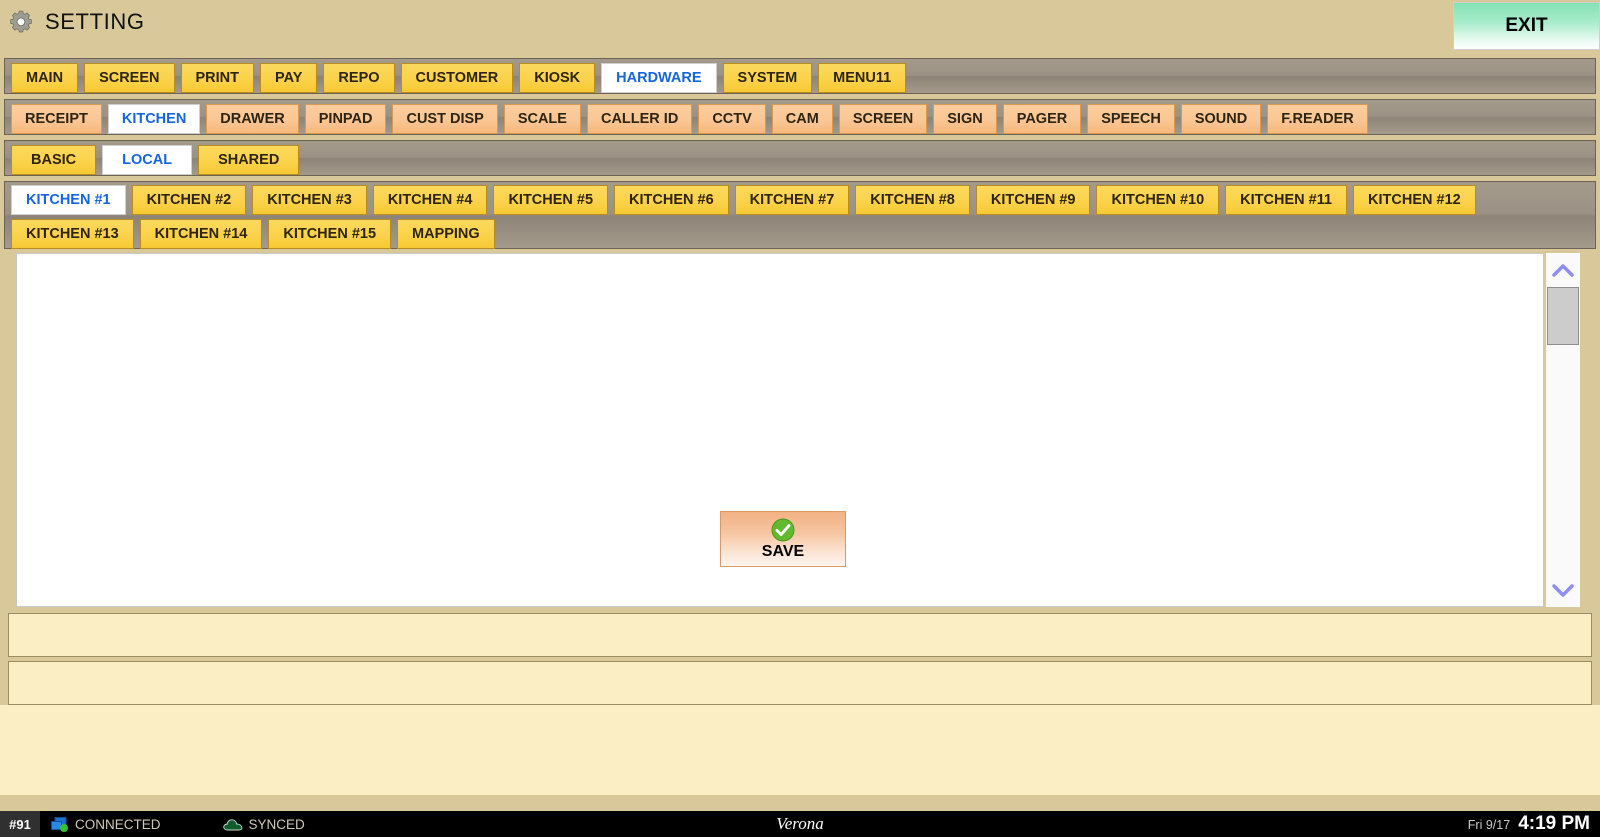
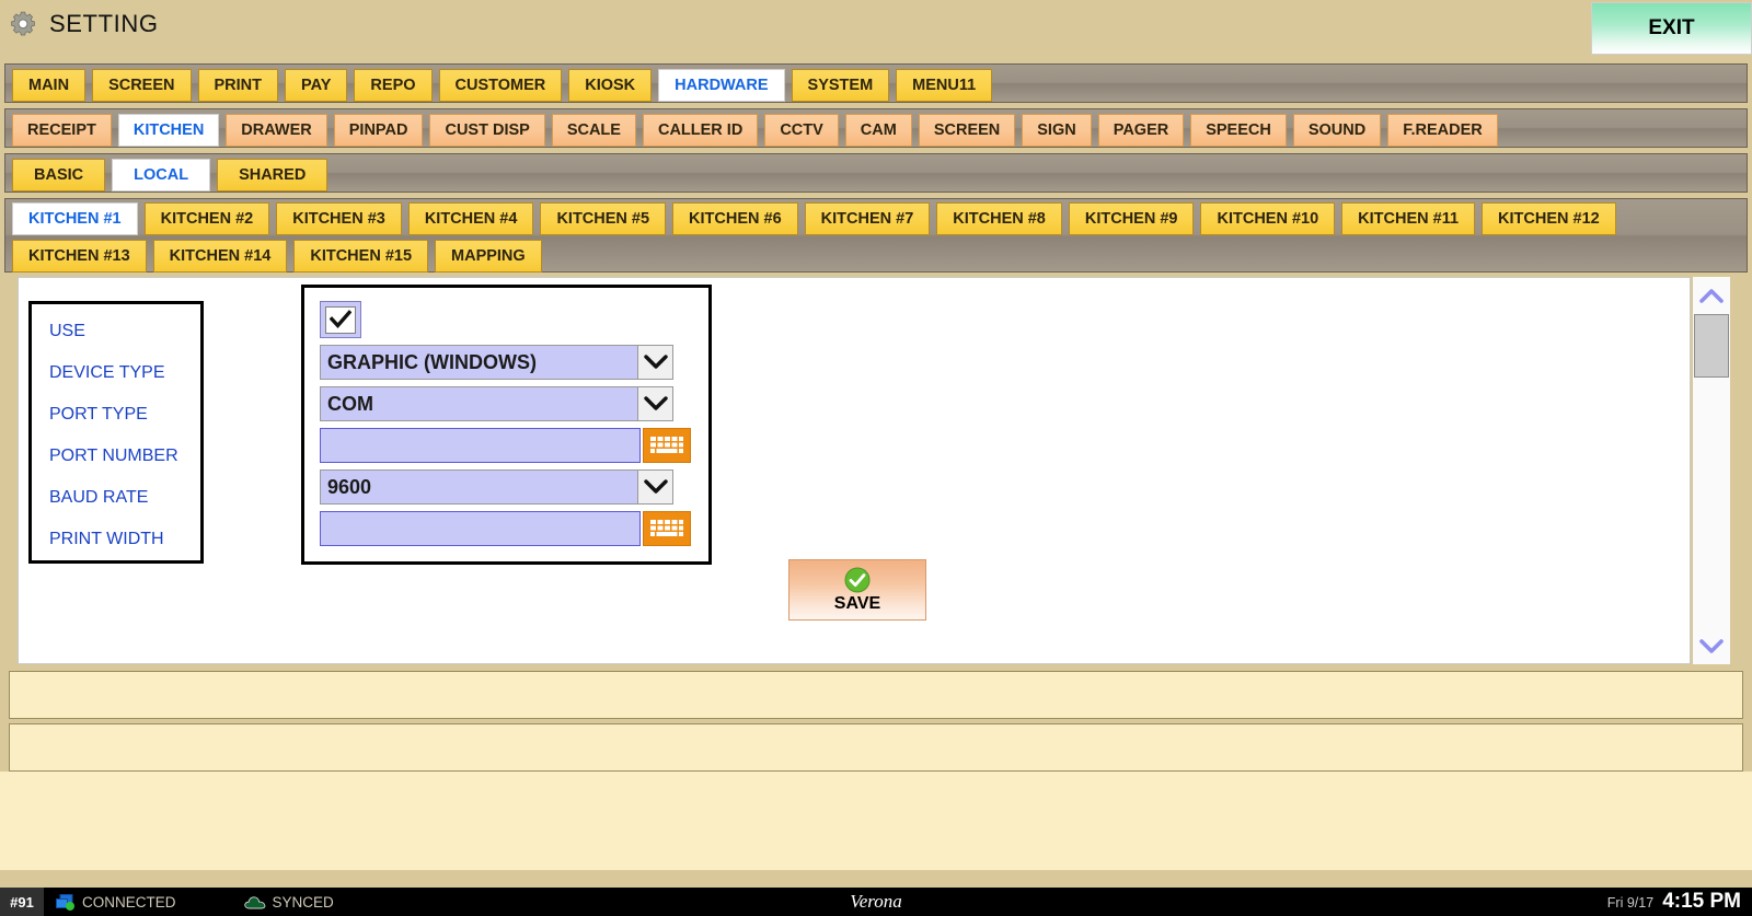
  SETTING
  EXIT
  MAIN
  SCREEN
  PRINT
  PAY
  REPO
  CUSTOMER
  KIOSK
  HARDWARE
  SYSTEM
  MENU11
  RECEIPT
  KITCHEN
  DRAWER
  PINPAD
  CUST DISP
  SCALE
  CALLER ID
  CCTV
  CAM
  SCREEN
  SIGN
  PAGER
  SPEECH
  SOUND
  F.READER
  BASIC
  LOCAL
  SHARED
  KITCHEN #1
  KITCHEN #2
  KITCHEN #3
  KITCHEN #4
  KITCHEN #5
  KITCHEN #6
  KITCHEN #7
  KITCHEN #8
  KITCHEN #9
  KITCHEN #10
  KITCHEN #11
  KITCHEN #12
  KITCHEN #13
  KITCHEN #14
  KITCHEN #15
  MAPPING
+ USE
+ DEVICE TYPE
+ PORT TYPE
+ PORT NUMBER
+ BAUD RATE
+ PRINT WIDTH
+ GRAPHIC (WINDOWS)
+ COM
+ 9600
  SAVE
  #91
  CONNECTED
  SYNCED
  Verona
  Fri 9/17
- 4:19 PM
+ 4:15 PM
